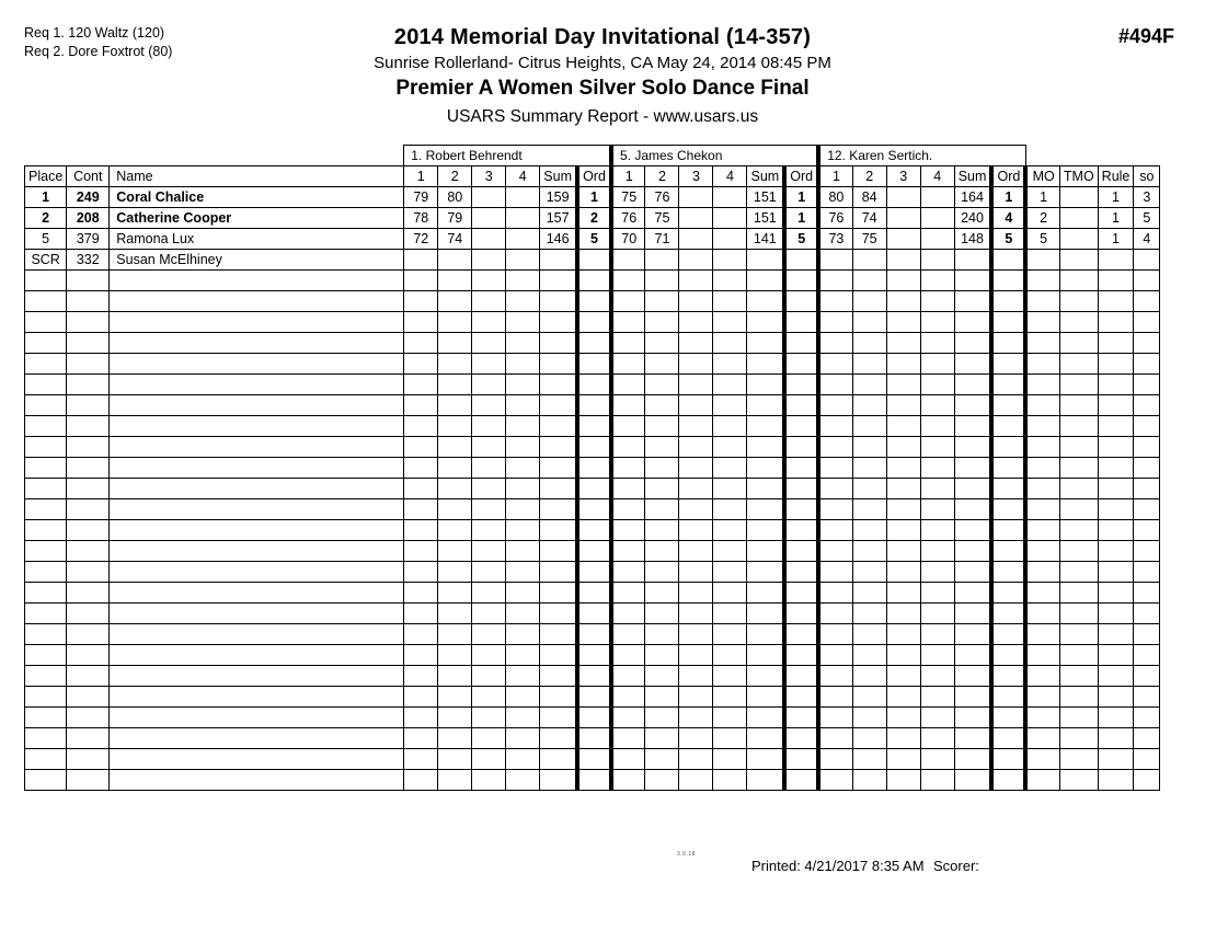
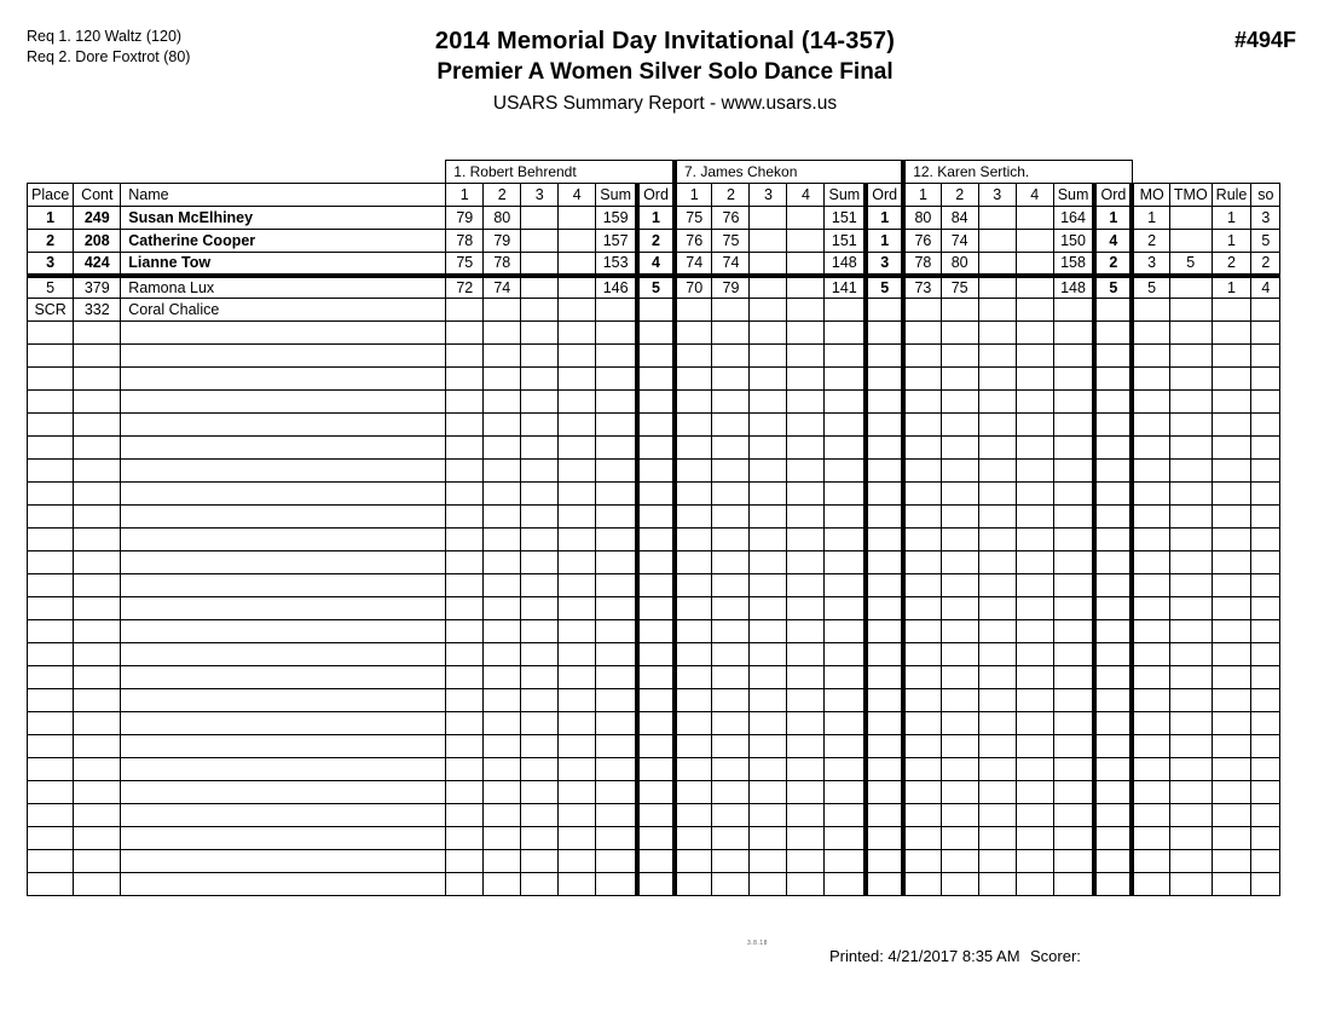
  Req 1. 120 Waltz (120)
  Req 2. Dore Foxtrot (80)
  2014 Memorial Day Invitational (14-357)
- Sunrise Rollerland- Citrus Heights, CA May 24, 2014 08:45 PM
  Premier A Women Silver Solo Dance Final
  USARS Summary Report - www.usars.us
  #494F
- 			1. Robert Behrendt	5. James Chekon	12. Karen Sertich.
+ 			1. Robert Behrendt	7. James Chekon	12. Karen Sertich.
  Place	Cont	Name	1	2	3	4	Sum	Ord	1	2	3	4	Sum	Ord	1	2	3	4	Sum	Ord	MO	TMO	Rule	so
- 1	249	Coral Chalice	79	80			159	1	75	76			151	1	80	84			164	1	1		1	3
+ 1	249	Susan McElhiney	79	80			159	1	75	76			151	1	80	84			164	1	1		1	3
- 2	208	Catherine Cooper	78	79			157	2	76	75			151	1	76	74			240	4	2		1	5
+ 2	208	Catherine Cooper	78	79			157	2	76	75			151	1	76	74			150	4	2		1	5
+ 3	424	Lianne Tow	75	78			153	4	74	74			148	3	78	80			158	2	3	5	2	2
- 5	379	Ramona Lux	72	74			146	5	70	71			141	5	73	75			148	5	5		1	4
+ 5	379	Ramona Lux	72	74			146	5	70	79			141	5	73	75			148	5	5		1	4
- SCR	332	Susan McElhiney
+ SCR	332	Coral Chalice
  Printed: 4/21/2017 8:35 AM
  Scorer:
